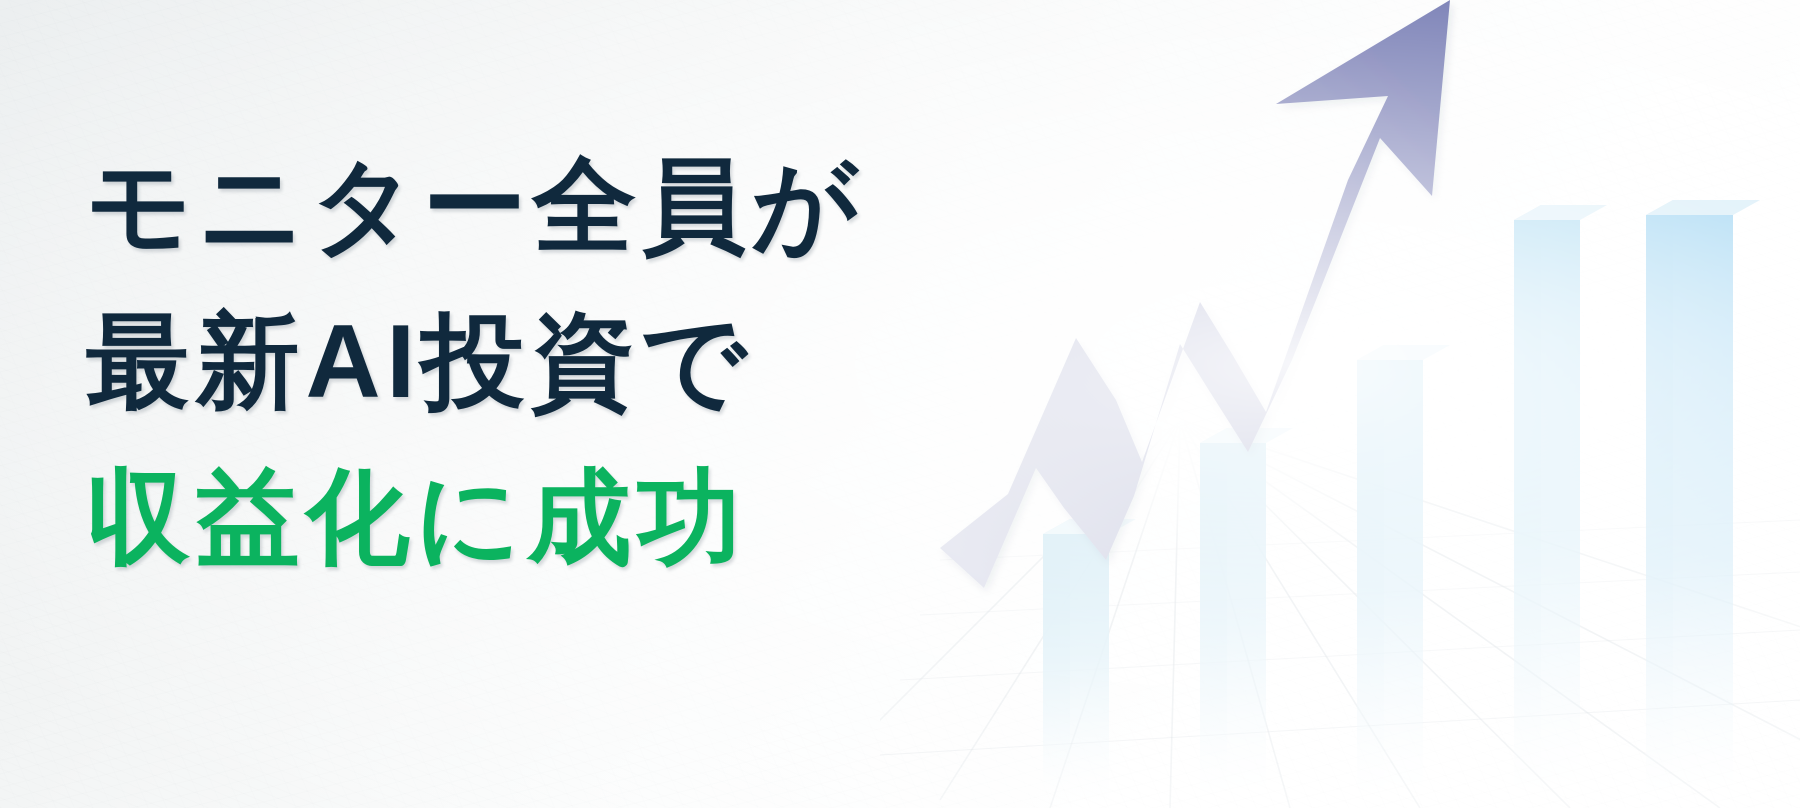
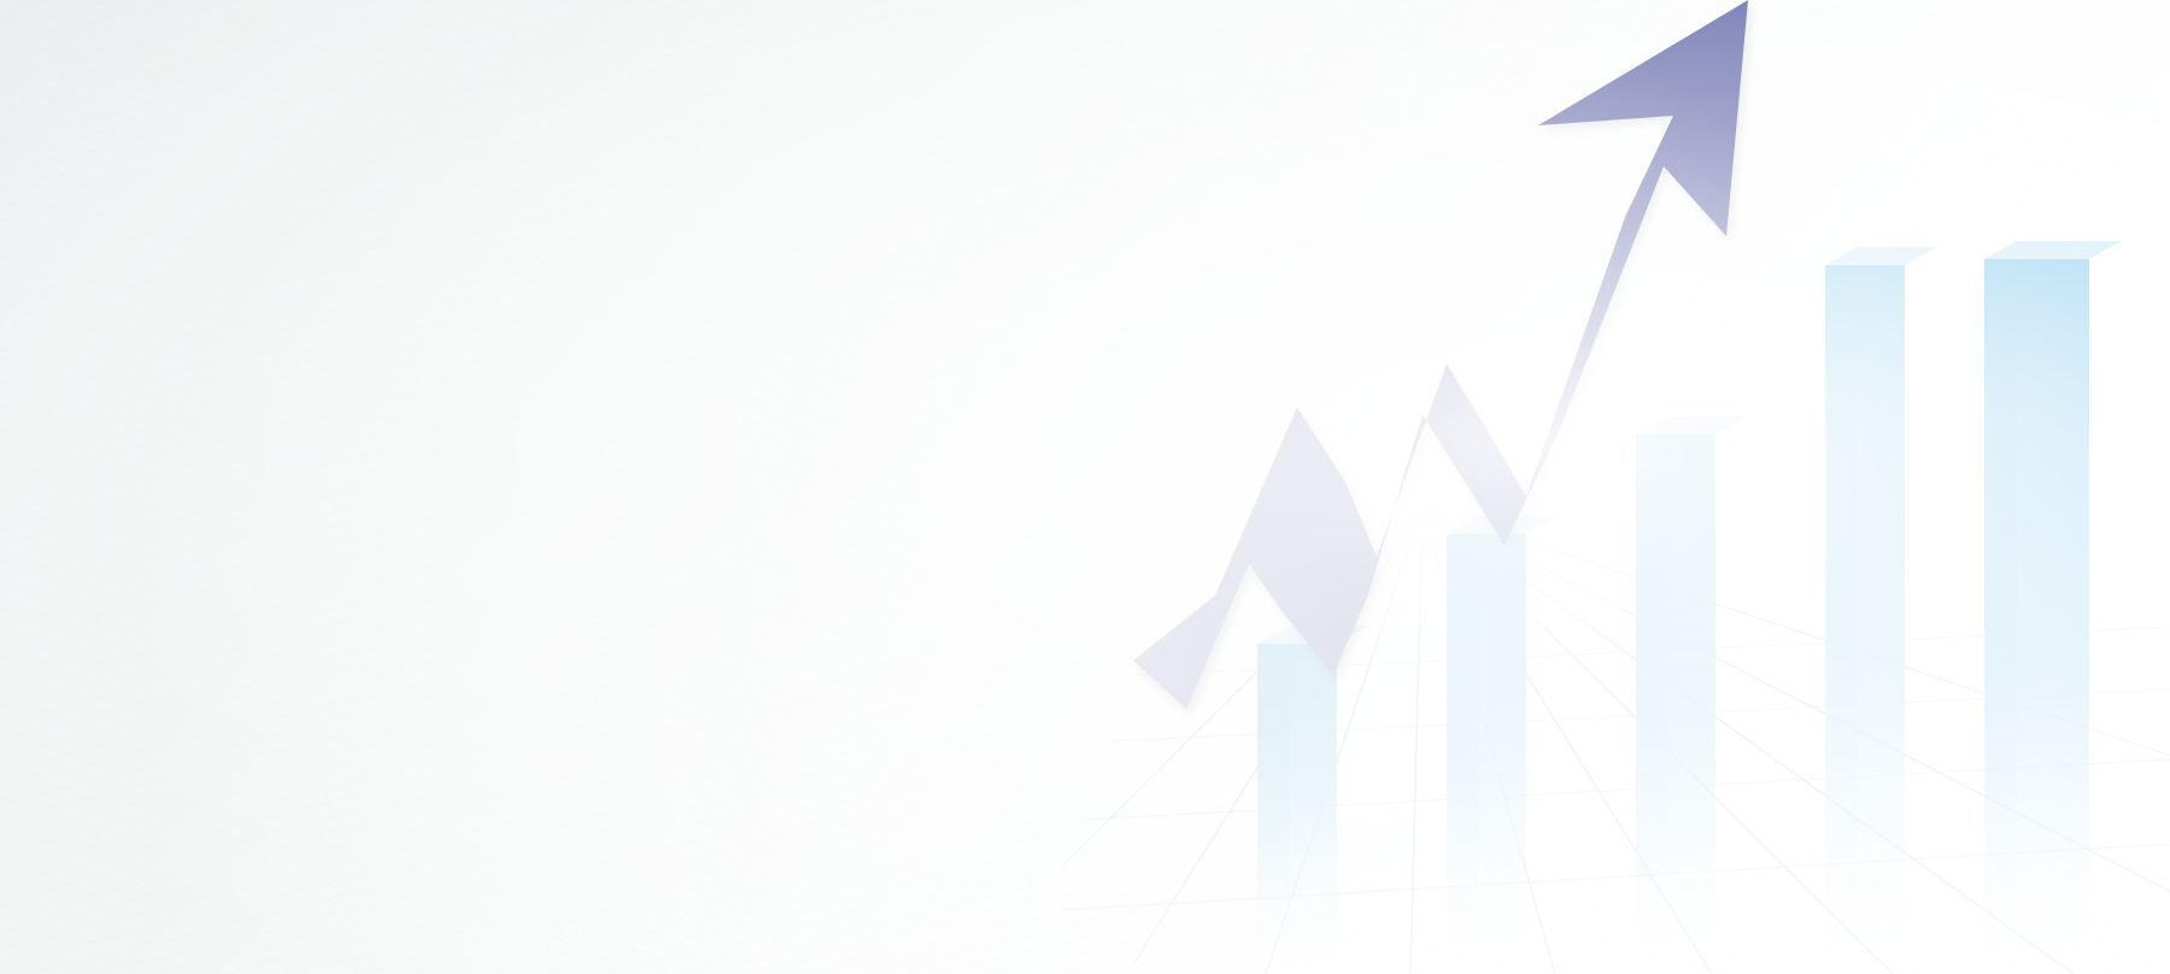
- モニター全員が
- 最新AI投資で
- 収益化に成功
